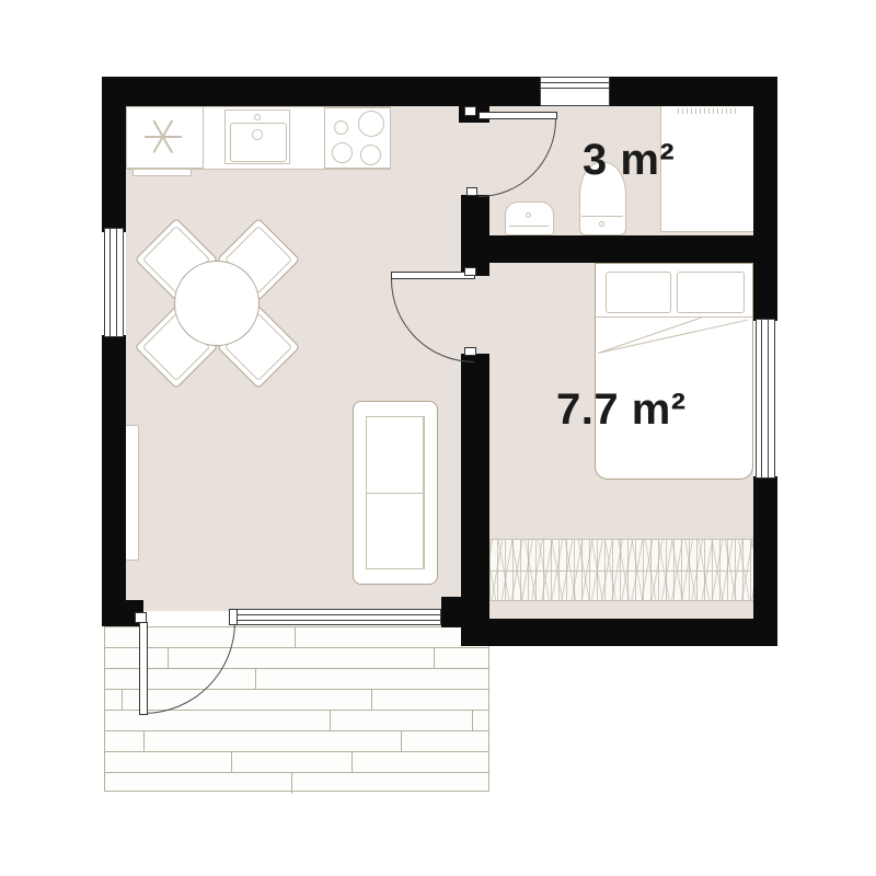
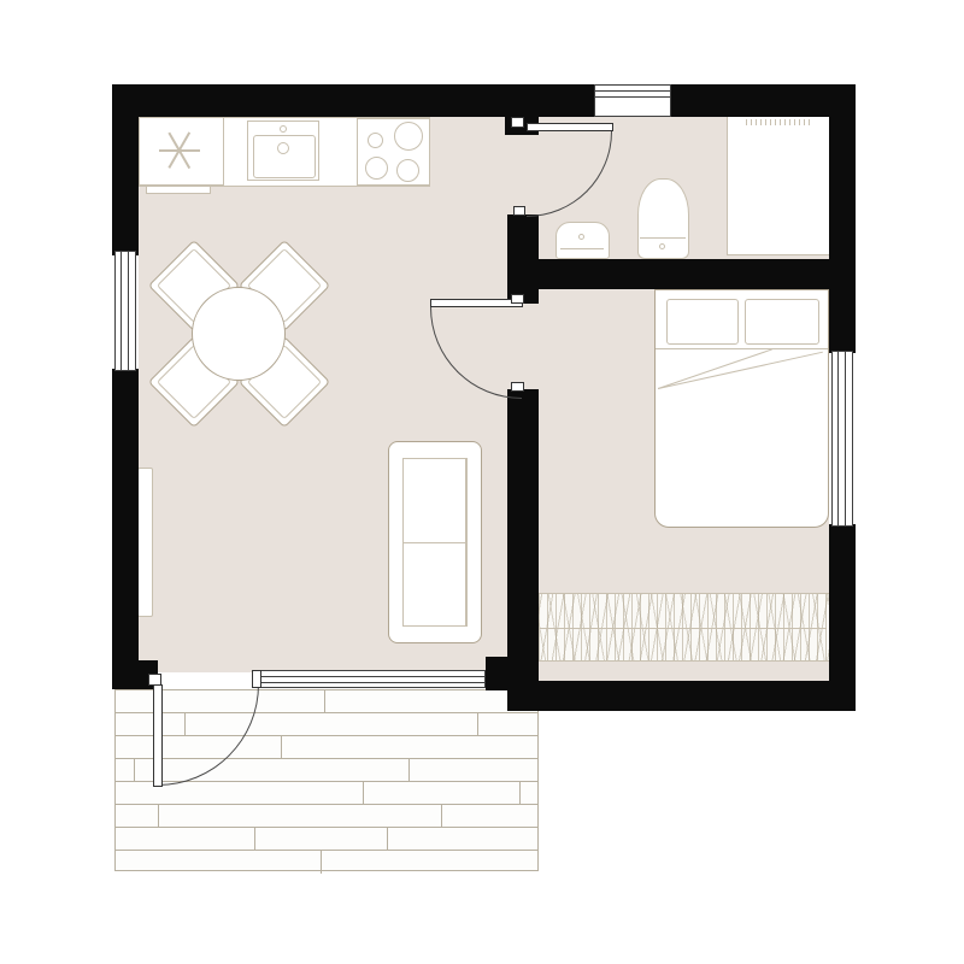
- 3 m²
- 7.7 m²
